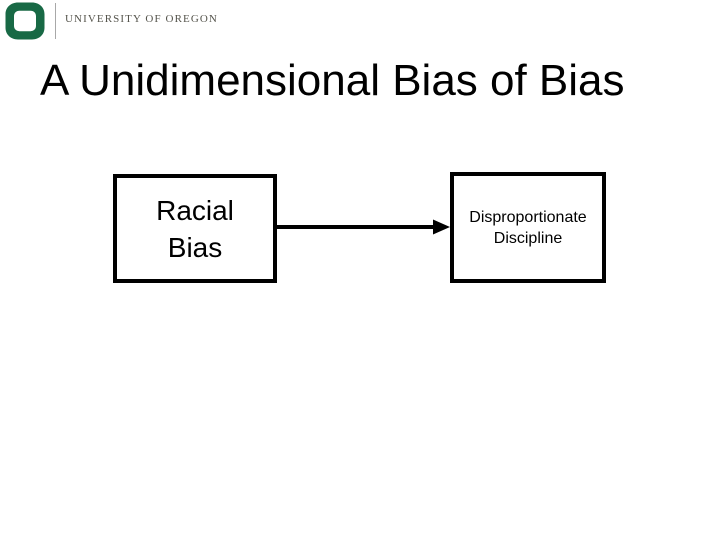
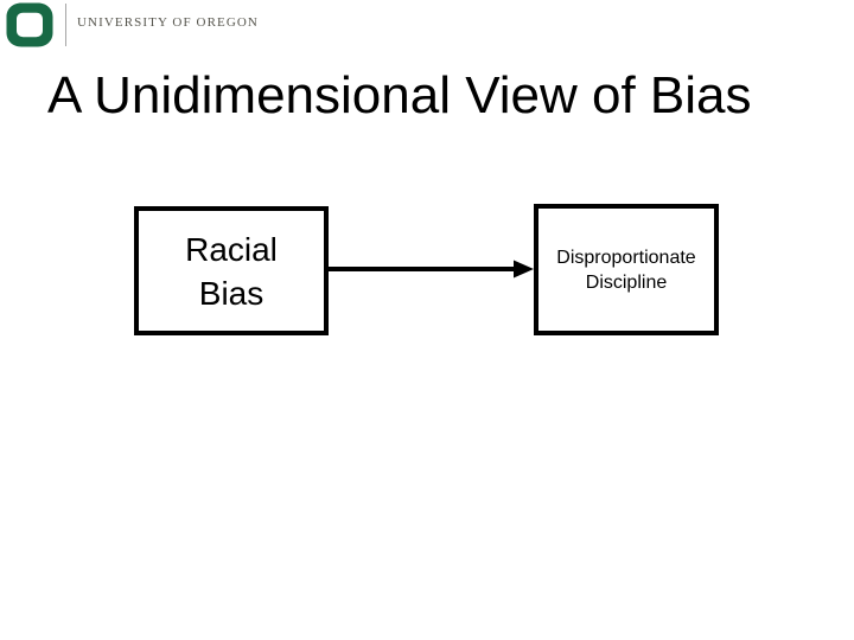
  UNIVERSITY OF OREGON
- A Unidimensional Bias of Bias
+ A Unidimensional View of Bias
  Racial
  Bias
  Disproportionate
  Discipline
